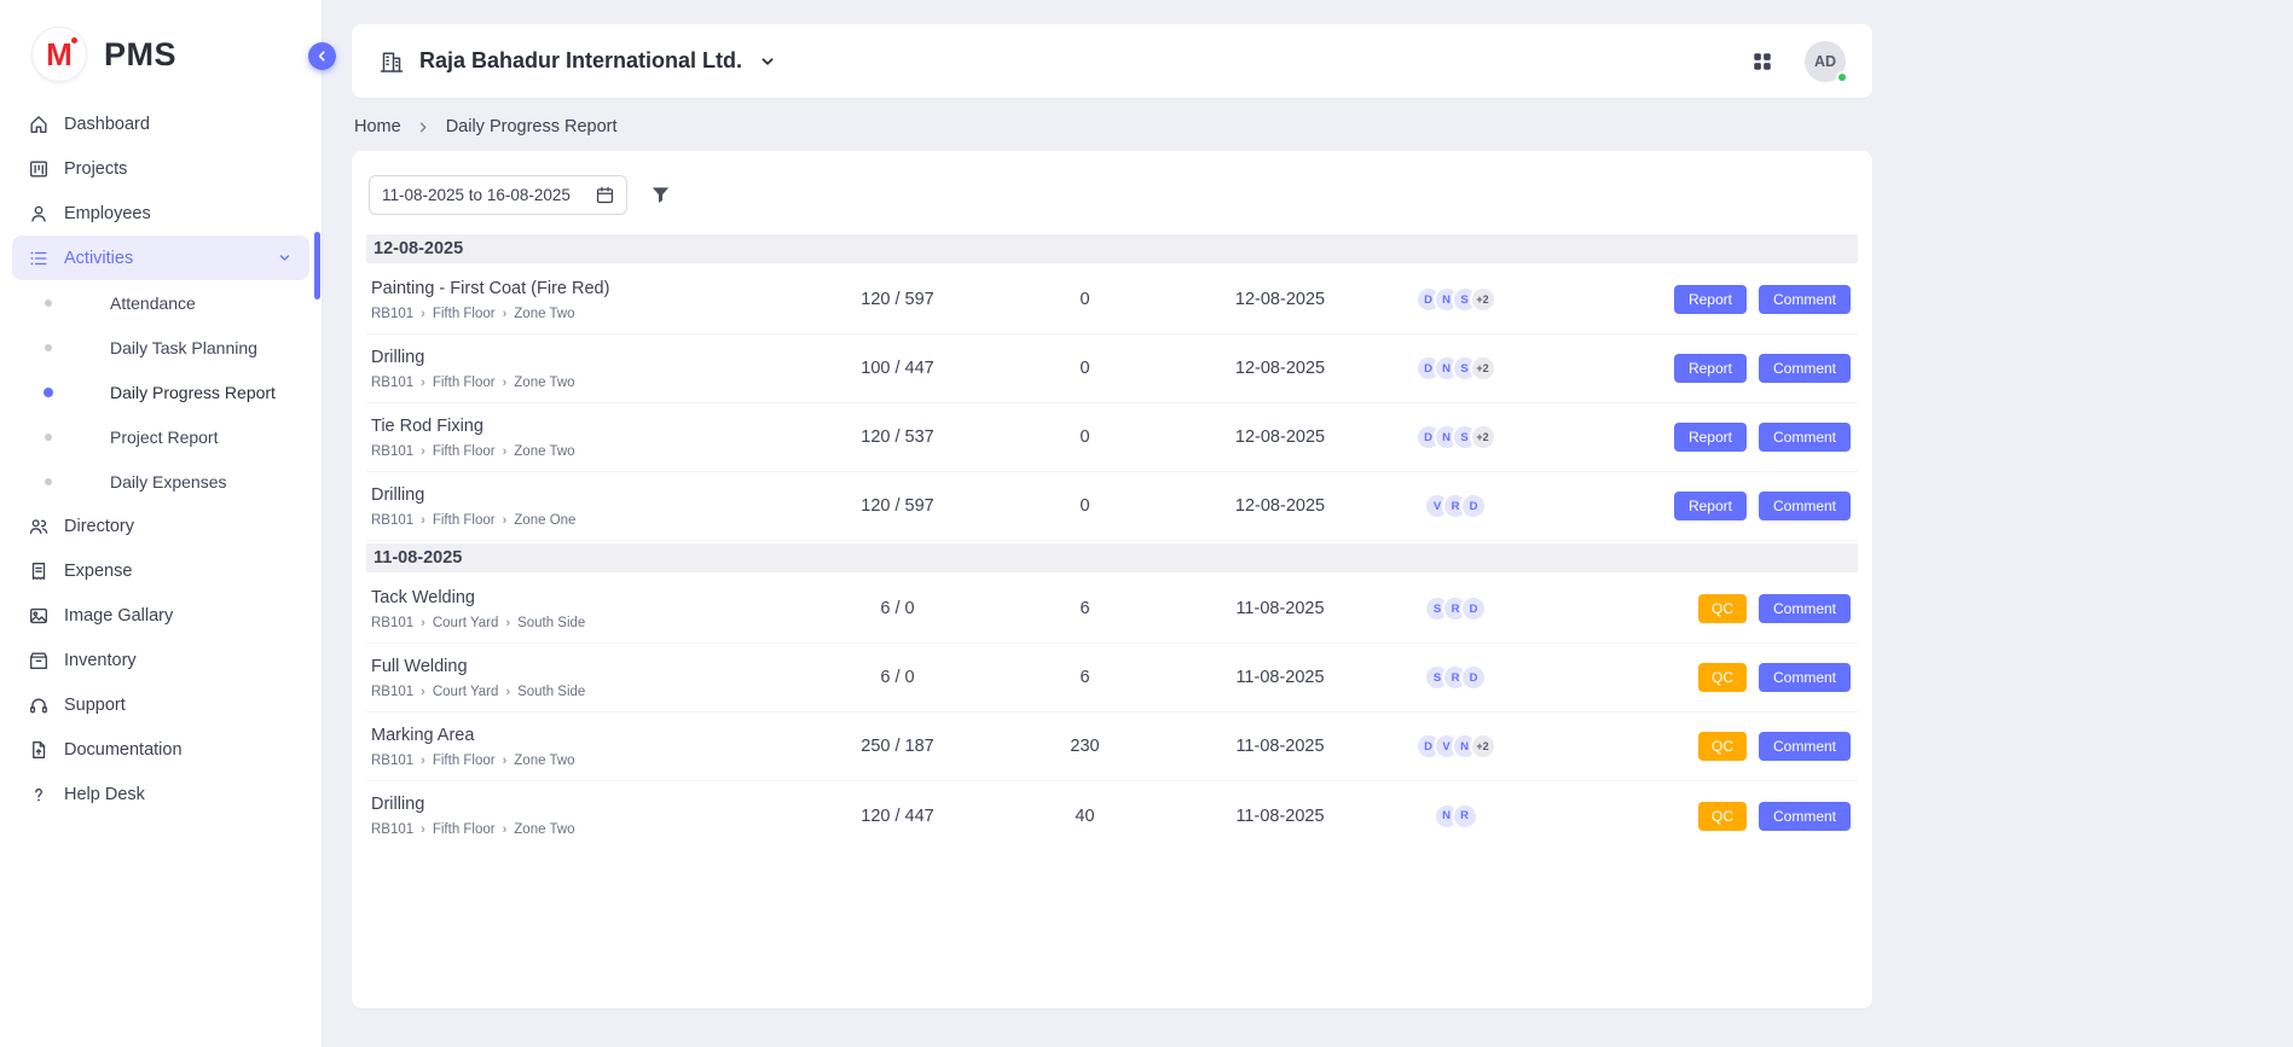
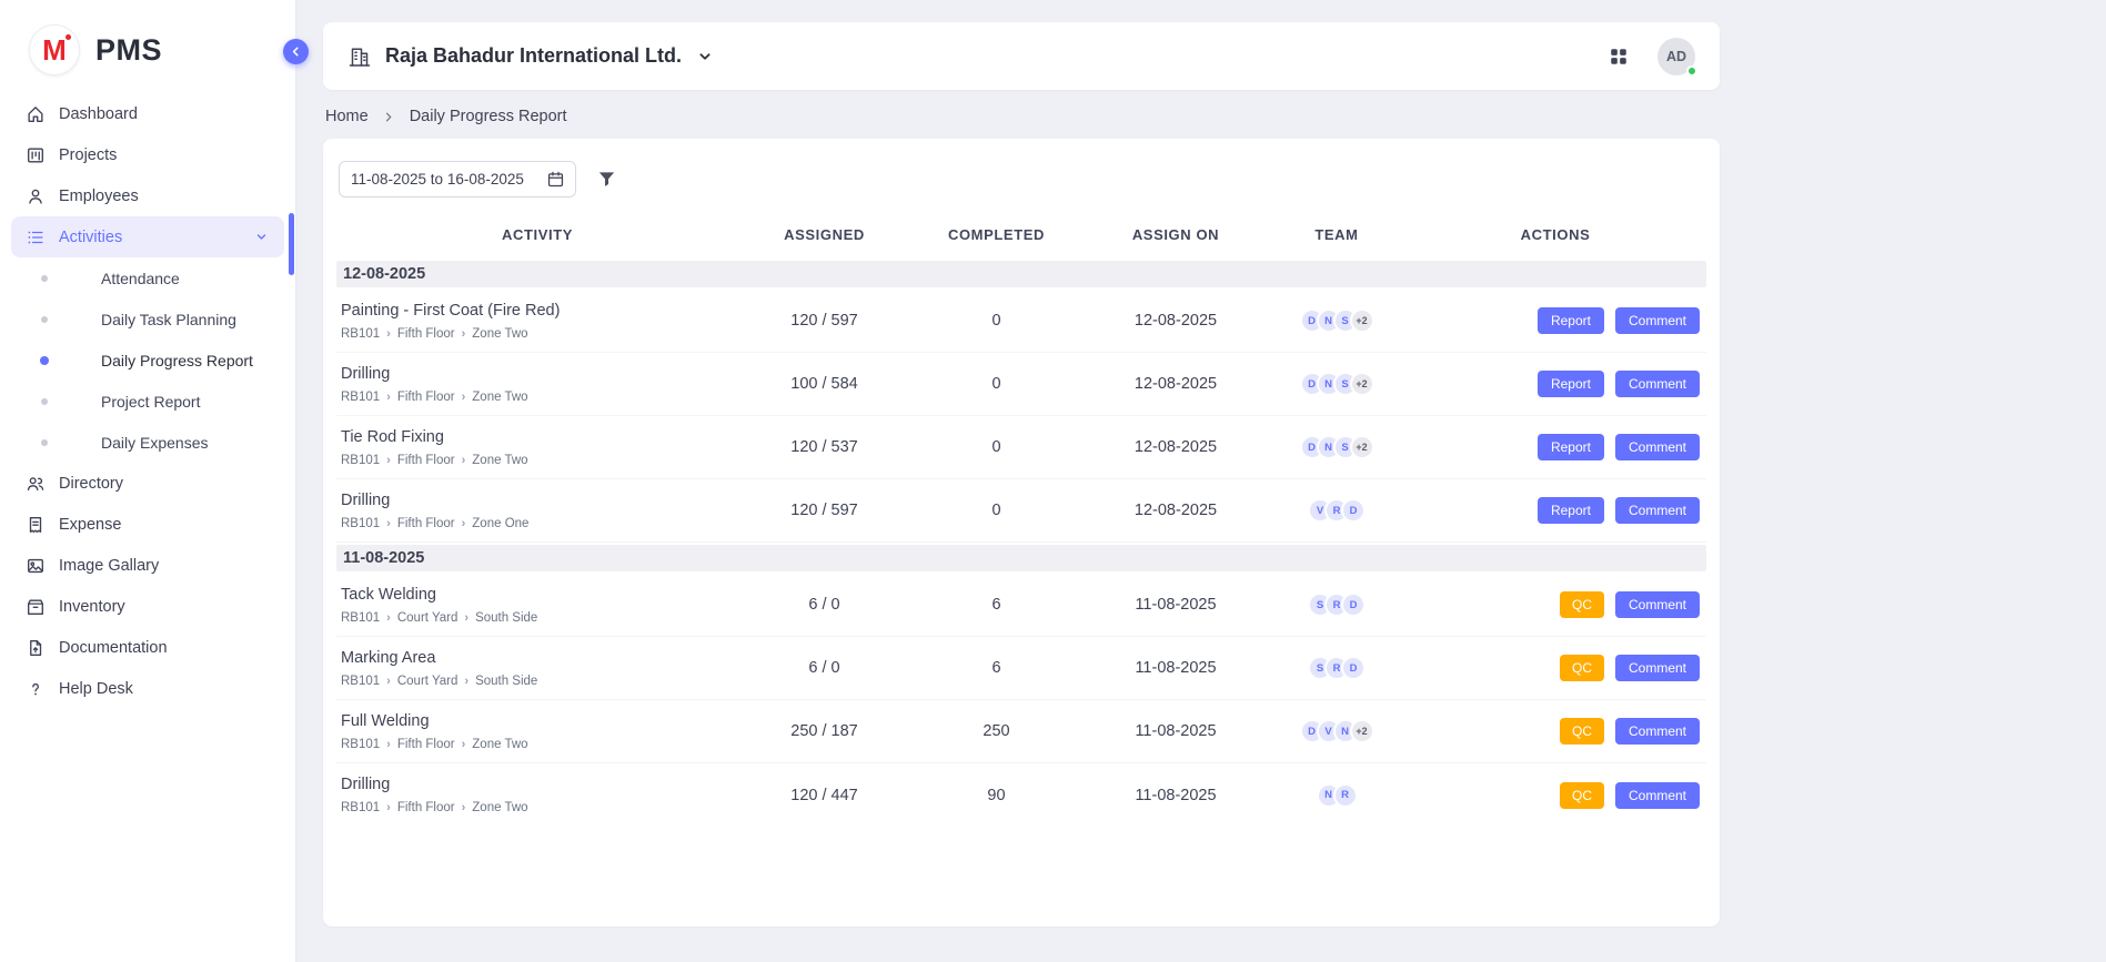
  M
  PMS
  Dashboard
  Projects
  Employees
  Activities
  Attendance
  Daily Task Planning
  Daily Progress Report
  Project Report
  Daily Expenses
  Directory
  Expense
  Image Gallary
  Inventory
- Support
  Documentation
  Help Desk
  Raja Bahadur International Ltd.
  AD
  Home
  Daily Progress Report
  11-08-2025 to 16-08-2025
+ ACTIVITY
+ ASSIGNED
+ COMPLETED
+ ASSIGN ON
+ TEAM
+ ACTIONS
  12-08-2025
  Painting - First Coat (Fire Red)
  RB101
  ›
  Fifth Floor
  ›
  Zone Two
  120 / 597
  0
  12-08-2025
  D
  N
  S
  +2
  Report
  Comment
  Drilling
  RB101
  ›
  Fifth Floor
  ›
  Zone Two
- 100 / 447
+ 100 / 584
  0
  12-08-2025
  D
  N
  S
  +2
  Report
  Comment
  Tie Rod Fixing
  RB101
  ›
  Fifth Floor
  ›
  Zone Two
  120 / 537
  0
  12-08-2025
  D
  N
  S
  +2
  Report
  Comment
  Drilling
  RB101
  ›
  Fifth Floor
  ›
  Zone One
  120 / 597
  0
  12-08-2025
  V
  R
  D
  Report
  Comment
  11-08-2025
  Tack Welding
  RB101
  ›
  Court Yard
  ›
  South Side
  6 / 0
  6
  11-08-2025
  S
  R
  D
  QC
  Comment
- Full Welding
+ Marking Area
  RB101
  ›
  Court Yard
  ›
  South Side
  6 / 0
  6
  11-08-2025
  S
  R
  D
  QC
  Comment
- Marking Area
+ Full Welding
  RB101
  ›
  Fifth Floor
  ›
  Zone Two
  250 / 187
- 230
+ 250
  11-08-2025
  D
  V
  N
  +2
  QC
  Comment
  Drilling
  RB101
  ›
  Fifth Floor
  ›
  Zone Two
  120 / 447
- 40
+ 90
  11-08-2025
  N
  R
  QC
  Comment
